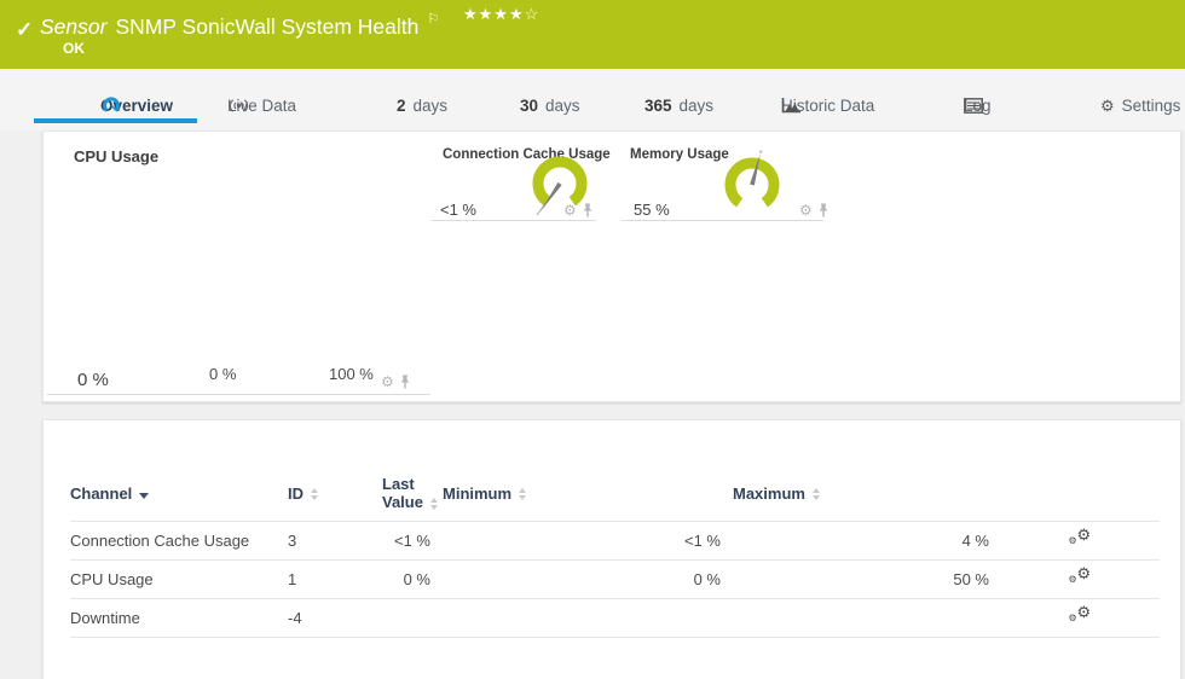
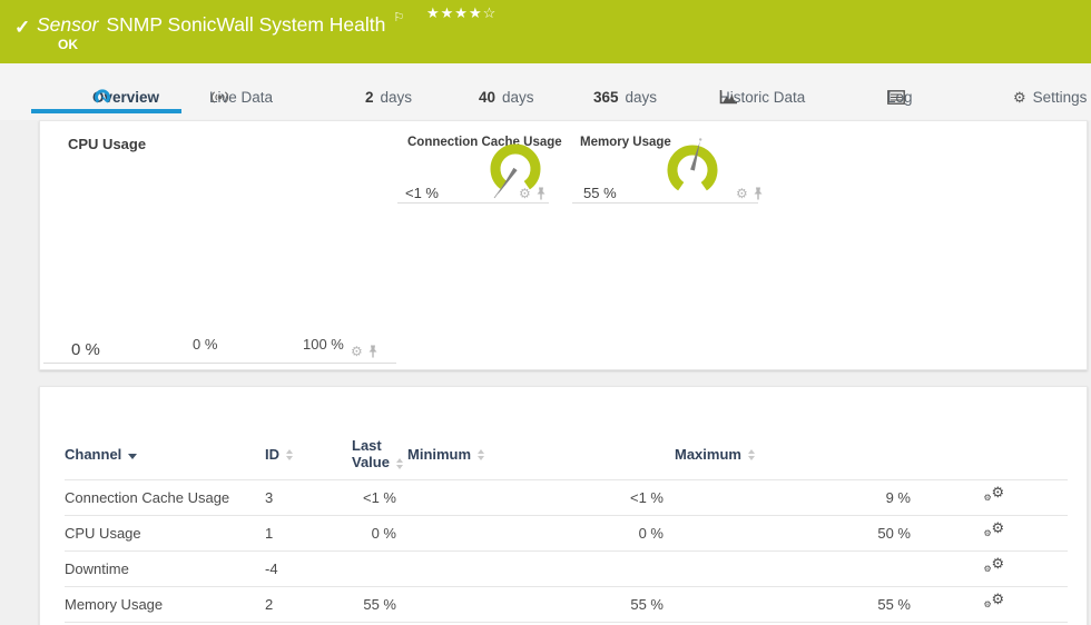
  ✓
  Sensor
  SNMP SonicWall System Health
  ⚐
  ★★★★☆
  OK
  Oerview
  Lve Data
  2
  days
- 30
+ 40
  days
  365
  days
  Hstoric Data
  ⚙
  Settings
  CPU Usage
  0 %
  100 %
  0 %
  ⚙
  Connection Cache Usage
  <1 %
  ⚙
  Memory Usage
  55 %
  ⚙
  Channel	ID	LastValue	Minimum	Maximum
- Connection Cache Usage	3	<1 %	<1 %	4 %	⚙⚙
+ Connection Cache Usage	3	<1 %	<1 %	9 %	⚙⚙
  CPU Usage	1	0 %	0 %	50 %	⚙⚙
  Downtime	-4				⚙⚙
+ Memory Usage	2	55 %	55 %	55 %	⚙⚙
